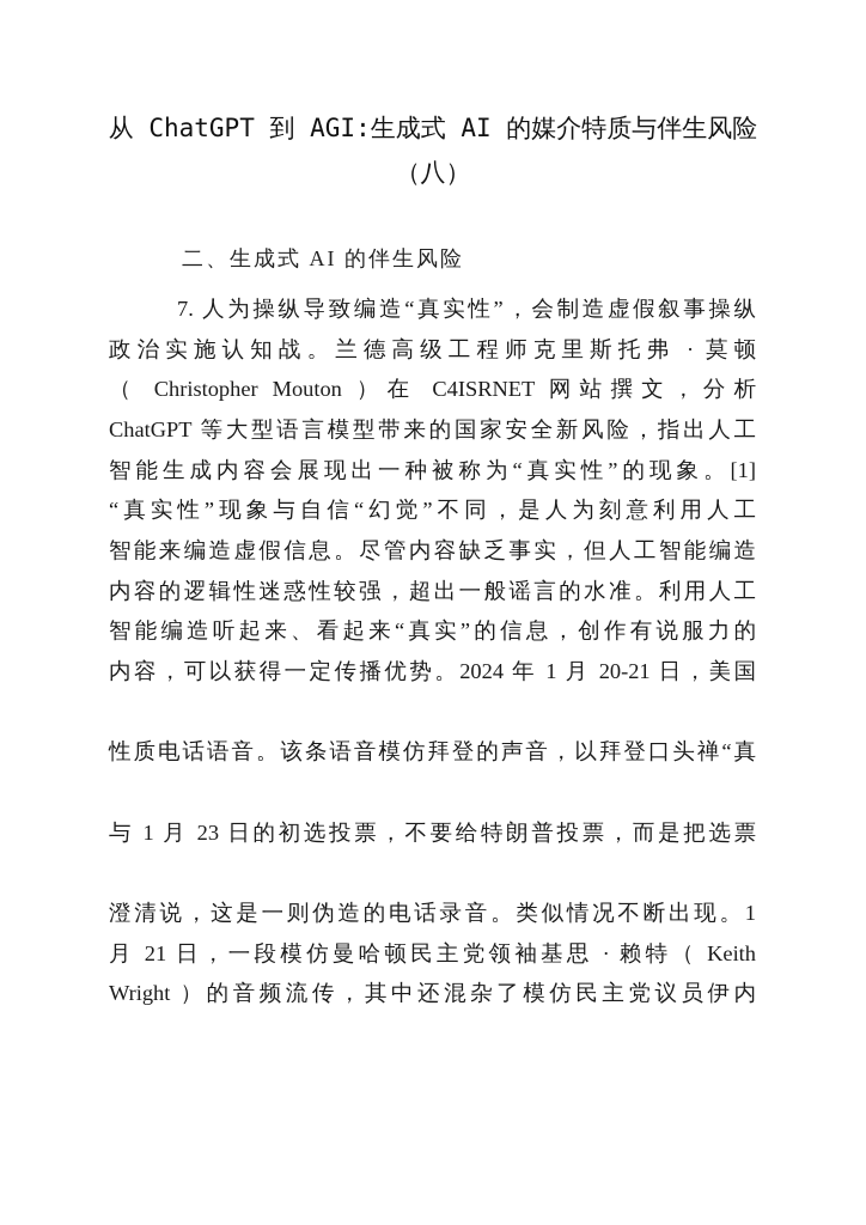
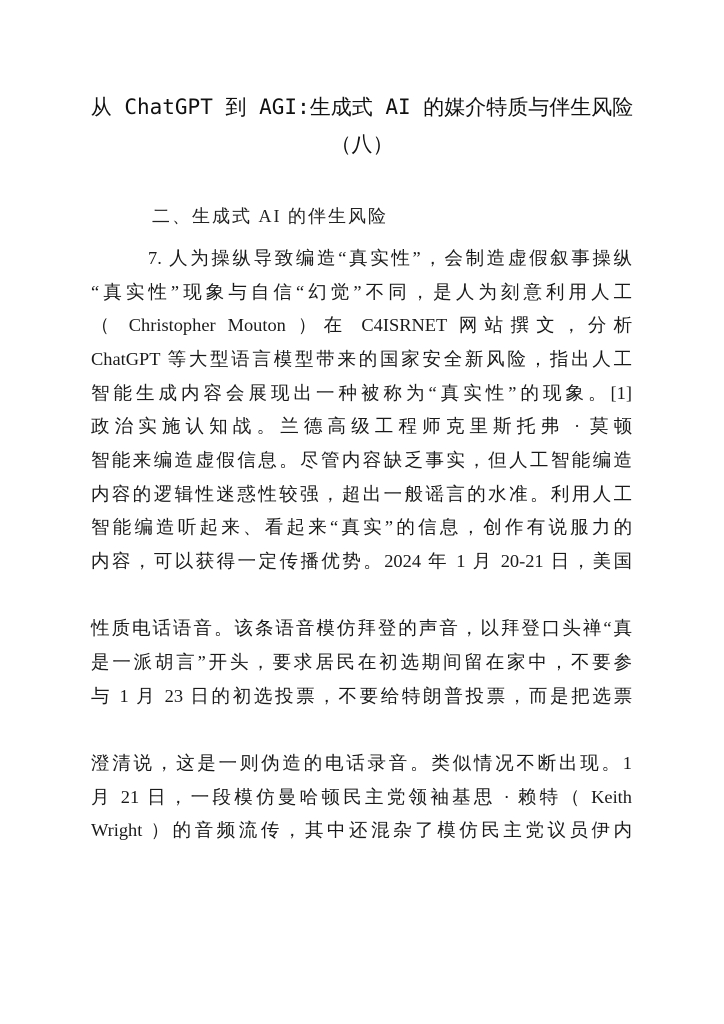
  从 ChatGPT 到 AGI:生成式 AI 的媒介特质与伴生风险
  （八）
  二、生成式 AI 的伴生风险
  7. 人为操纵导致编造“真实性”，会制造虚假叙事操纵
- 政治实施认知战。兰德高级工程师克里斯托弗 · 莫顿
+ “真实性”现象与自信“幻觉”不同，是人为刻意利用人工
  （ Christopher Mouton ）在 C4ISRNET 网站撰文，分析
  ChatGPT 等大型语言模型带来的国家安全新风险，指出人工
  智能生成内容会展现出一种被称为“真实性”的现象。[1]
- “真实性”现象与自信“幻觉”不同，是人为刻意利用人工
+ 政治实施认知战。兰德高级工程师克里斯托弗 · 莫顿
  智能来编造虚假信息。尽管内容缺乏事实，但人工智能编造
  内容的逻辑性迷惑性较强，超出一般谣言的水准。利用人工
  智能编造听起来、看起来“真实”的信息，创作有说服力的
  内容，可以获得一定传播优势。2024 年 1 月 20-21 日，美国
  性质电话语音。该条语音模仿拜登的声音，以拜登口头禅“真
+ 是一派胡言”开头，要求居民在初选期间留在家中，不要参
  与 1 月 23 日的初选投票，不要给特朗普投票，而是把选票
  澄清说，这是一则伪造的电话录音。类似情况不断出现。1
  月 21 日，一段模仿曼哈顿民主党领袖基思 · 赖特（ Keith
  Wright ）的音频流传，其中还混杂了模仿民主党议员伊内
